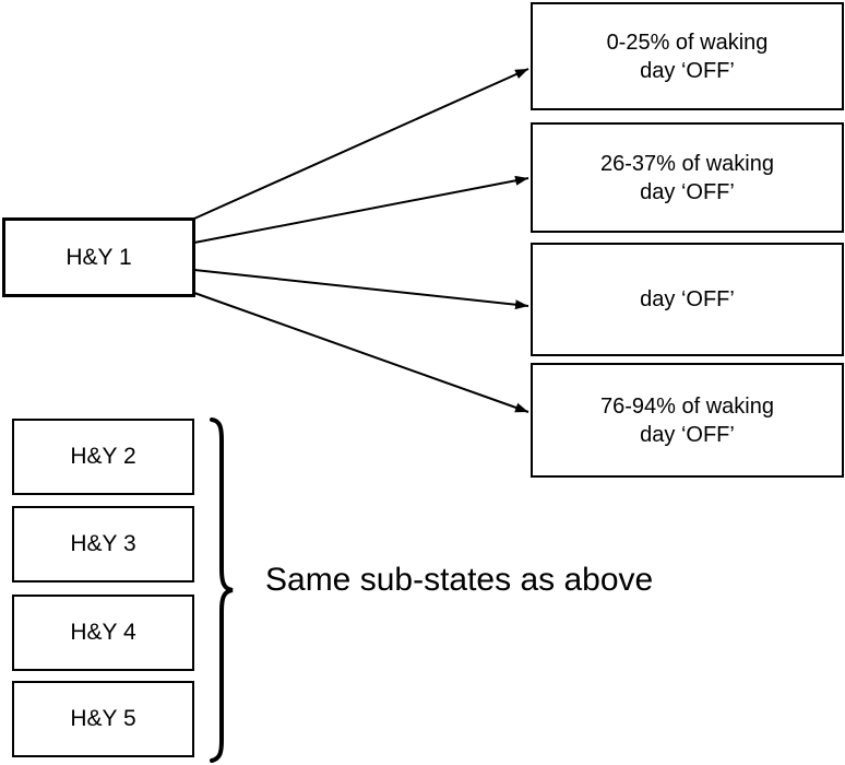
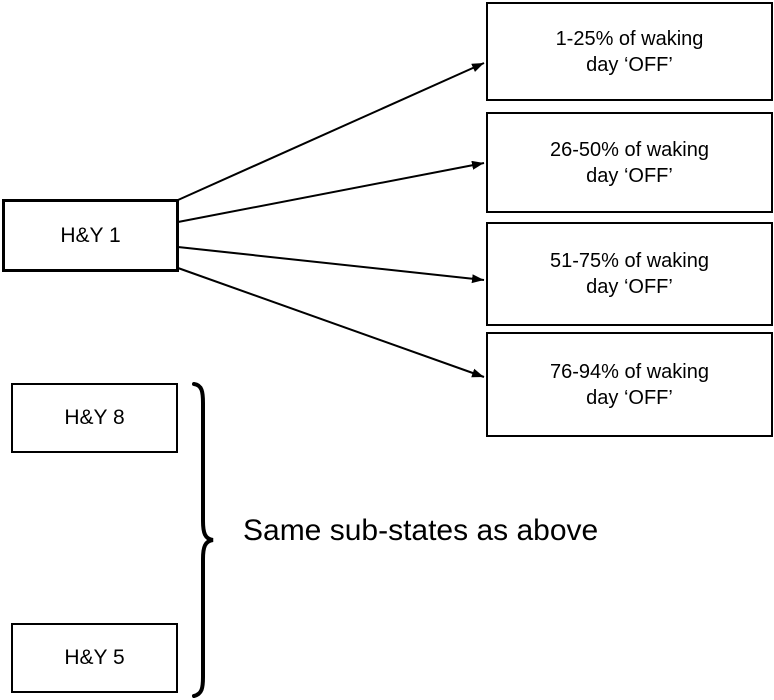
  H&Y 1
- 0-25% of waking
+ 1-25% of waking
  day ‘OFF’
- 26-37% of waking
+ 26-50% of waking
  day ‘OFF’
+ 51-75% of waking
  day ‘OFF’
  76-94% of waking
  day ‘OFF’
- H&Y 2
+ H&Y 8
- H&Y 3
- H&Y 4
  H&Y 5
  Same sub-states as above
